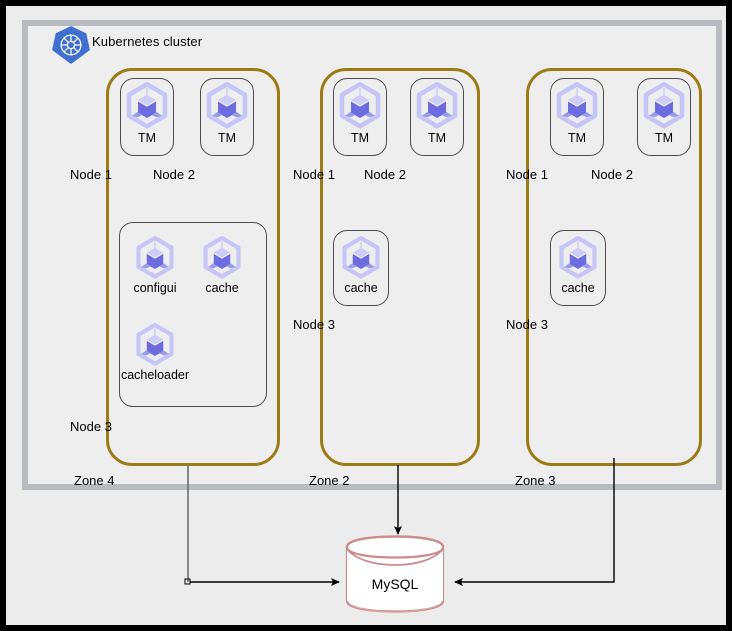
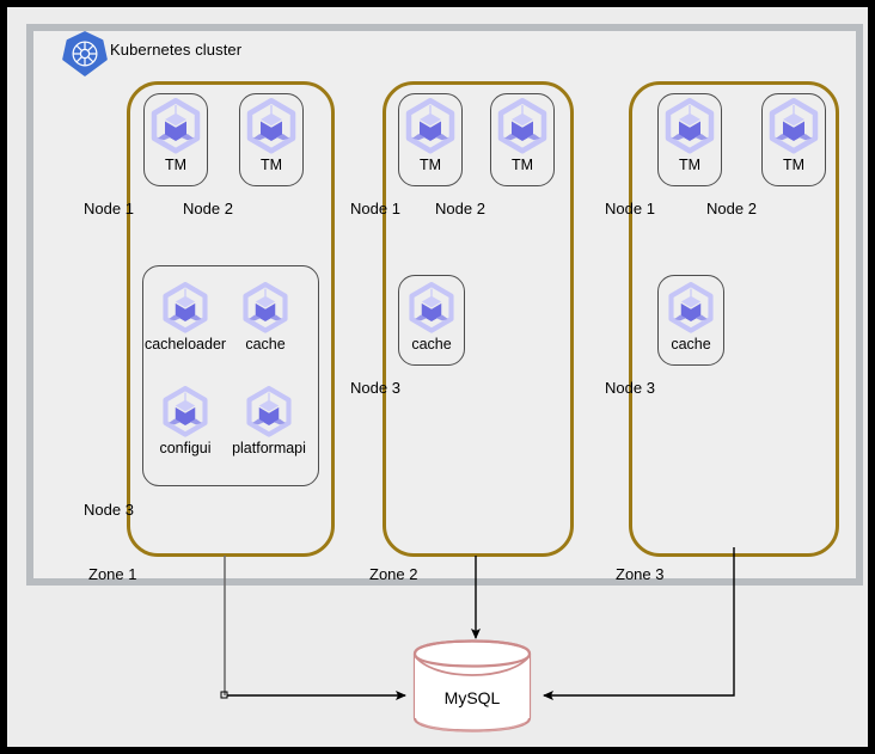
  Kubernetes cluster
  TM
  TM
  Node 1
  Node 2
- configui
+ cacheloader
  cache
- cacheloader
+ configui
+ platformapi
  Node 3
- Zone 4
+ Zone 1
  TM
  TM
  Node 1
  Node 2
  cache
  Node 3
  Zone 2
  TM
  TM
  Node 1
  Node 2
  cache
  Node 3
  Zone 3
  MySQL
